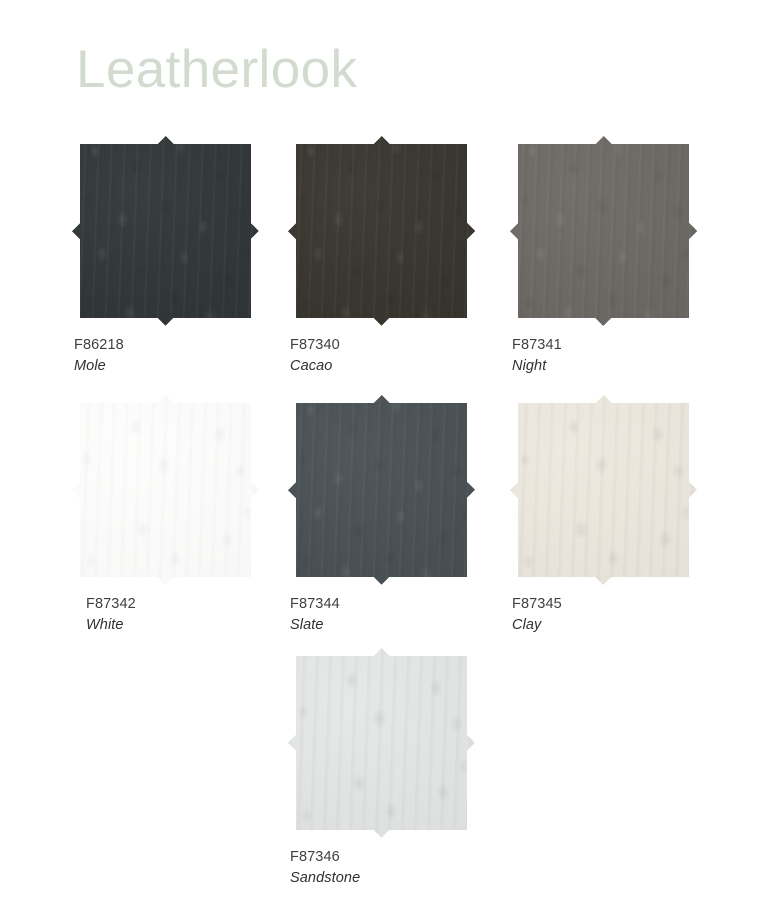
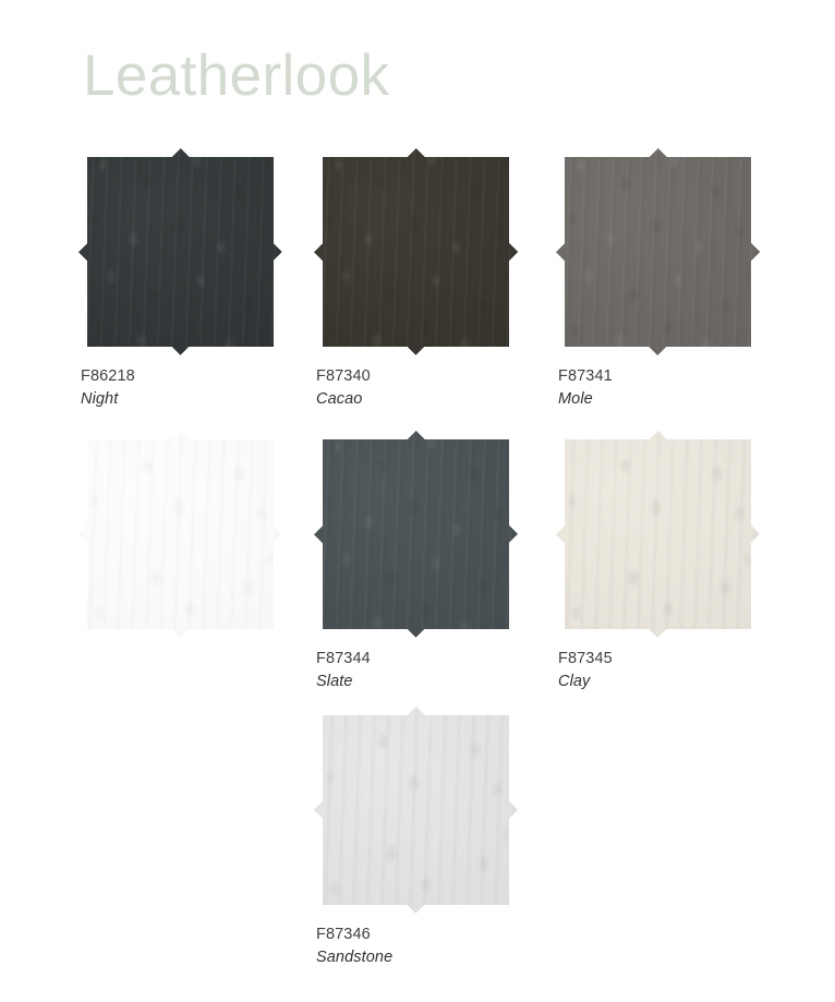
  Leatherlook
  F86218
- Mole
+ Night
  F87340
  Cacao
  F87341
- Night
+ Mole
- F87342
- White
  F87344
  Slate
  F87345
  Clay
  F87346
  Sandstone
